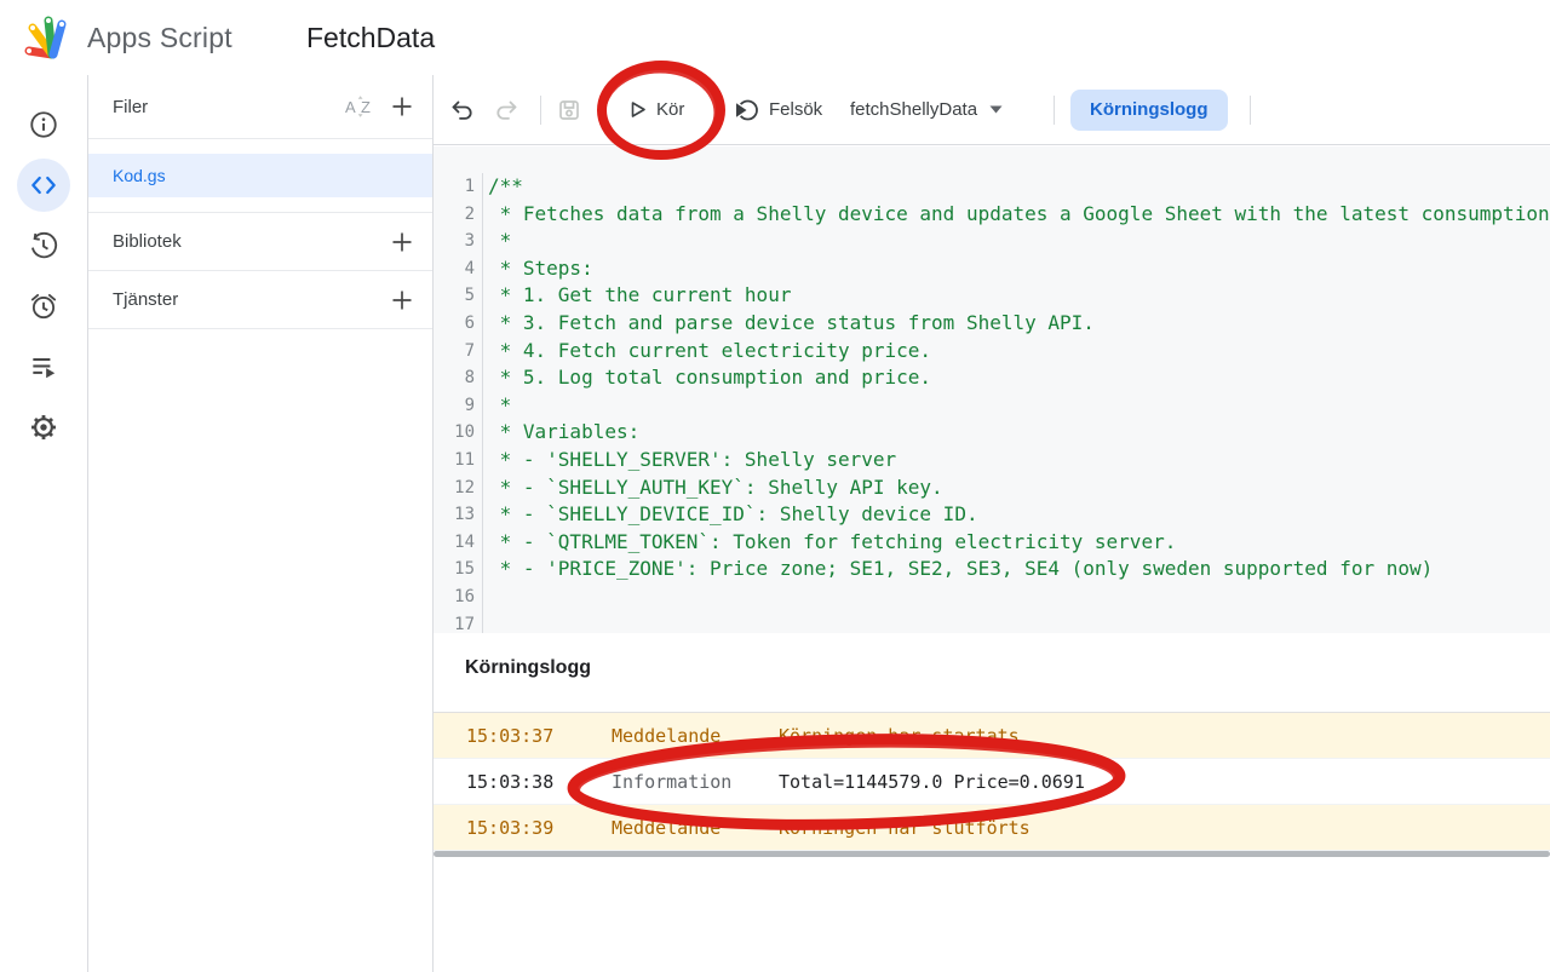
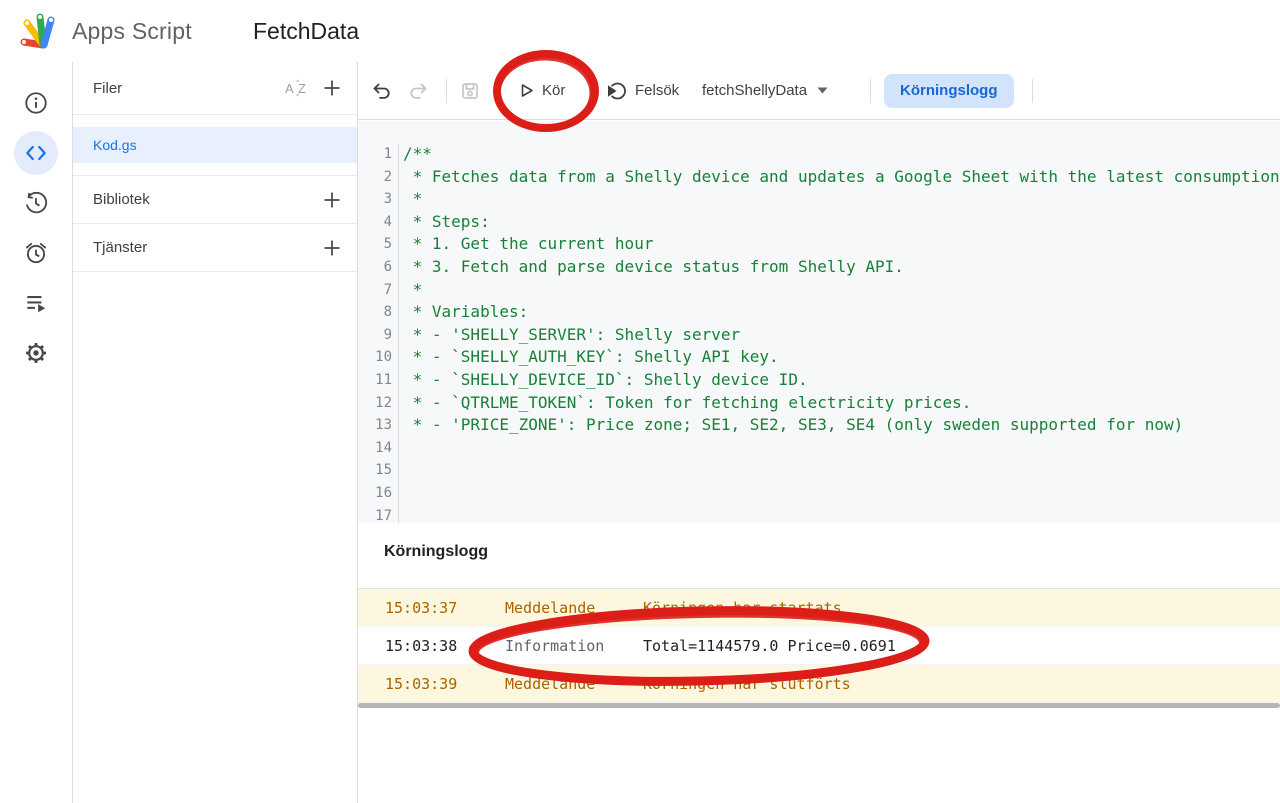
  Apps Script
  FetchData
  Filer
  A
  Z
  Kod.gs
  Bibliotek
  Tjänster
  Kör
  Felsök
  fetchShellyData
  Körningslogg
  1
  2
  3
  4
  5
  6
  7
  8
  9
  10
  11
  12
  13
  14
  15
  16
  17
  /**
  * Fetches data from a Shelly device and updates a Google Sheet with the latest consumption
  *
  * Steps:
  * 1. Get the current hour
  * 3. Fetch and parse device status from Shelly API.
- * 4. Fetch current electricity price.
- * 5. Log total consumption and price.
  *
  * Variables:
  * - 'SHELLY_SERVER': Shelly server
  * - `SHELLY_AUTH_KEY`: Shelly API key.
  * - `SHELLY_DEVICE_ID`: Shelly device ID.
- * - `QTRLME_TOKEN`: Token for fetching electricity server.
+ * - `QTRLME_TOKEN`: Token for fetching electricity prices.
  * - 'PRICE_ZONE': Price zone; SE1, SE2, SE3, SE4 (only sweden supported for now)
  Körningslogg
  15:03:37
  Meddelande
  15:03:38
  Information
  Total=1144579.0 Price=0.0691
  15:03:39
  Meddeland
